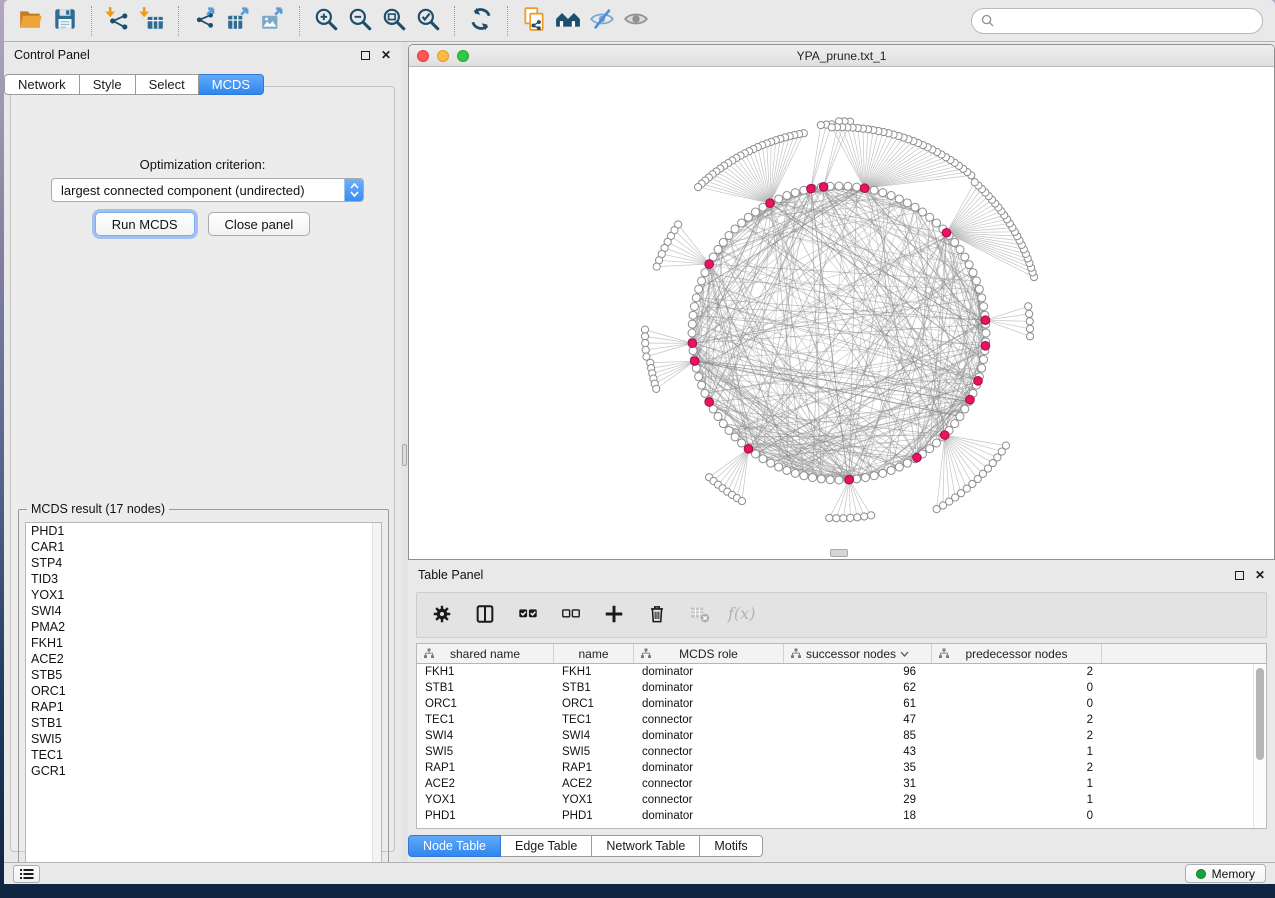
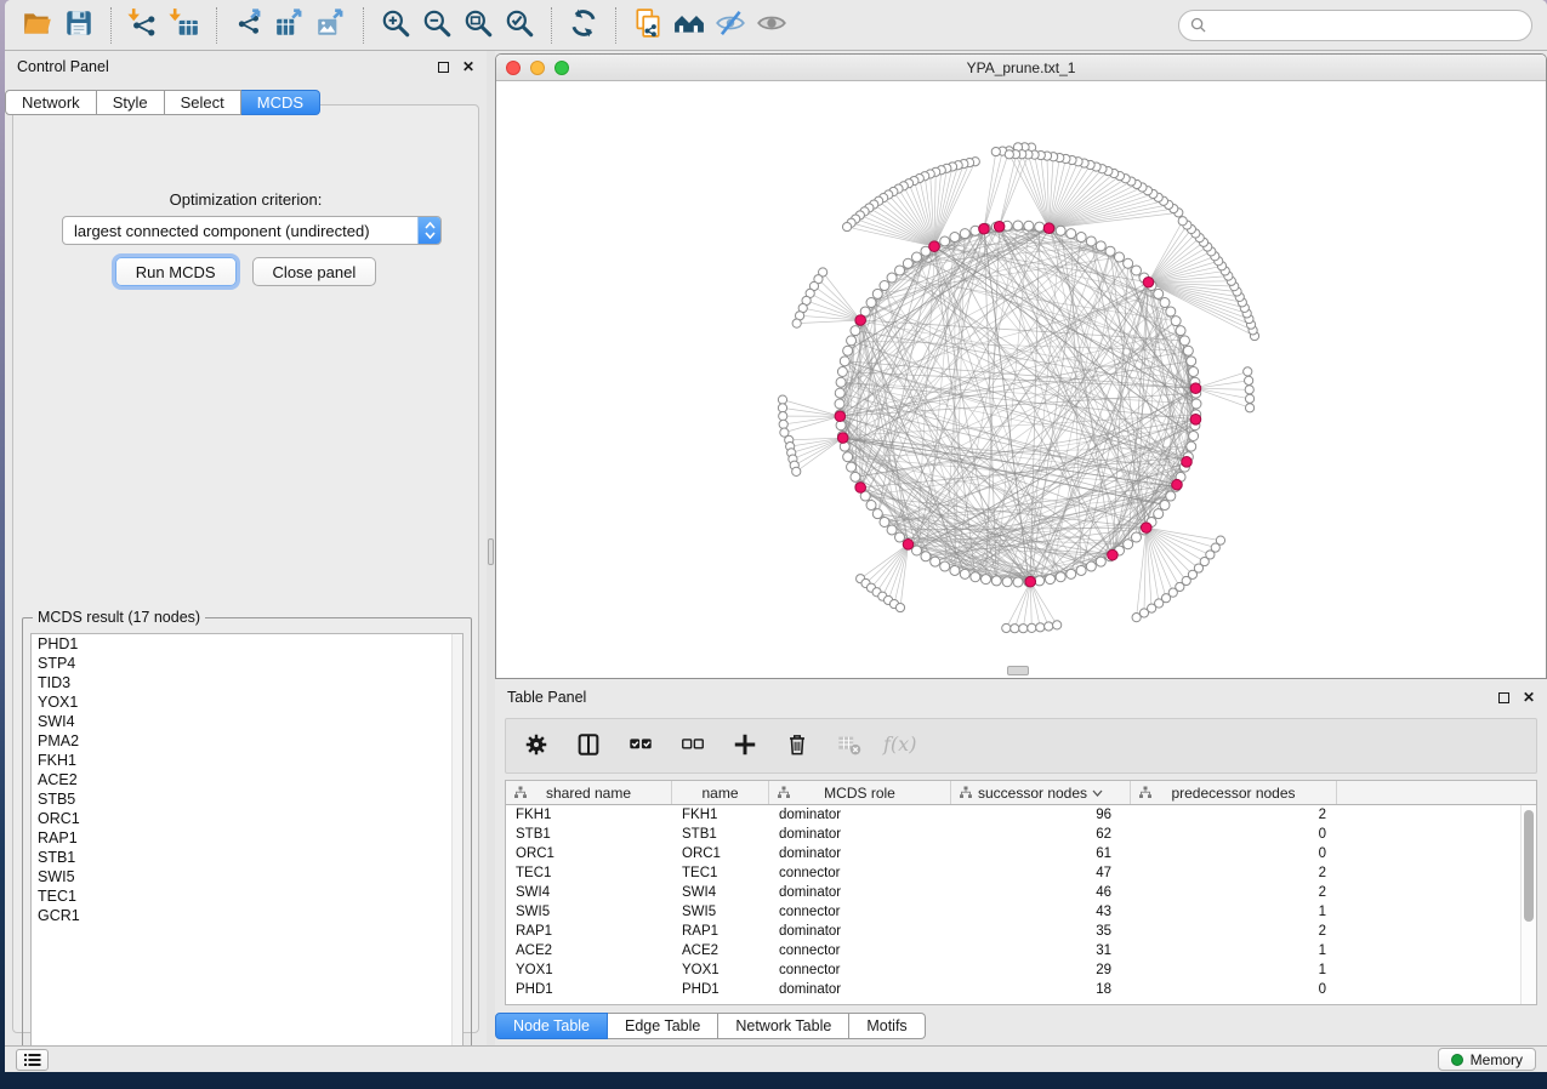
  Control Panel
  ✕
  Network
  Style
  Select
  MCDS
  Optimization criterion:
  largest connected component (undirected)
  Run MCDS
  Close panel
  MCDS result (17 nodes)
  PHD1
- CAR1
  STP4
  TID3
  YOX1
  SWI4
  PMA2
  FKH1
  ACE2
  STB5
  ORC1
  RAP1
  STB1
  SWI5
  TEC1
  GCR1
  YPA_prune.txt_1
  Table Panel
  ✕
  f(x)
  shared name
  name
  MCDS role
  successor nodes
  predecessor nodes
  FKH1
  FKH1
  dominator
  96
  2
  STB1
  STB1
  dominator
  62
  0
  ORC1
  ORC1
  dominator
  61
  0
  TEC1
  TEC1
  connector
  47
  2
  SWI4
  SWI4
  dominator
- 85
+ 46
  2
  SWI5
  SWI5
  connector
  43
  1
  RAP1
  RAP1
  dominator
  35
  2
  ACE2
  ACE2
  connector
  31
  1
  YOX1
  YOX1
  connector
  29
  1
  PHD1
  PHD1
  dominator
  18
  0
  Node Table
  Edge Table
  Network Table
  Motifs
  Memory
